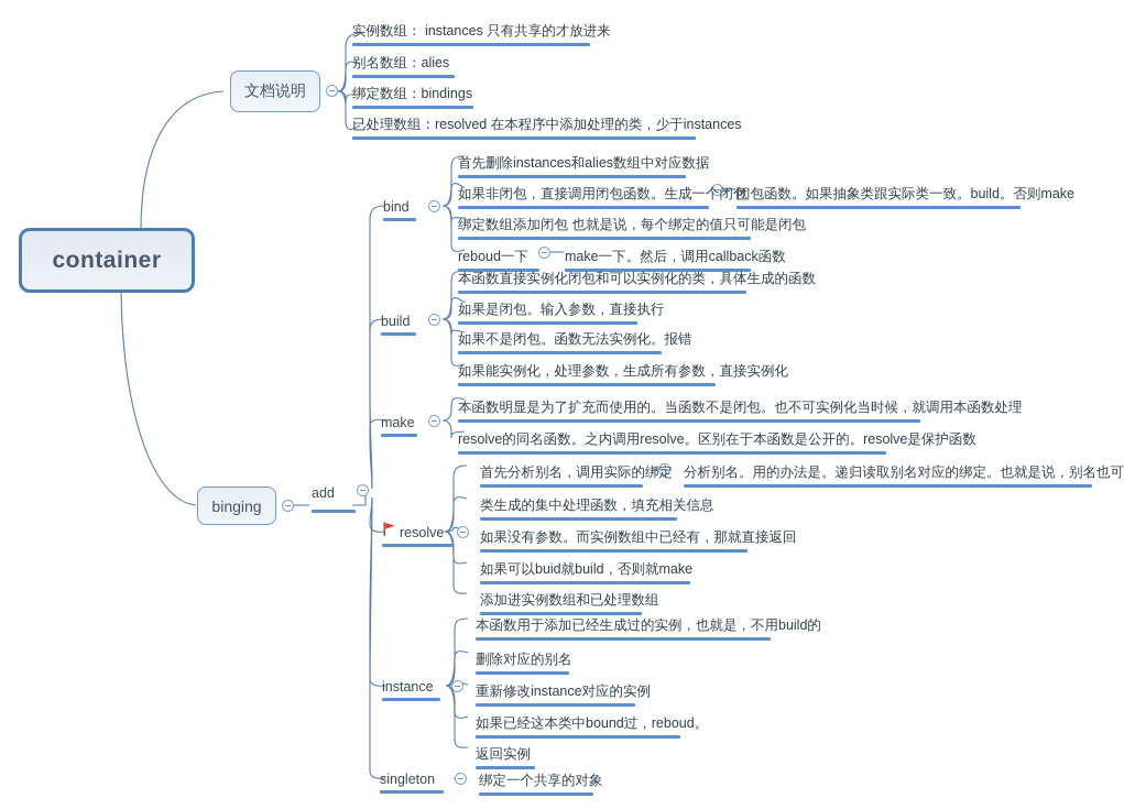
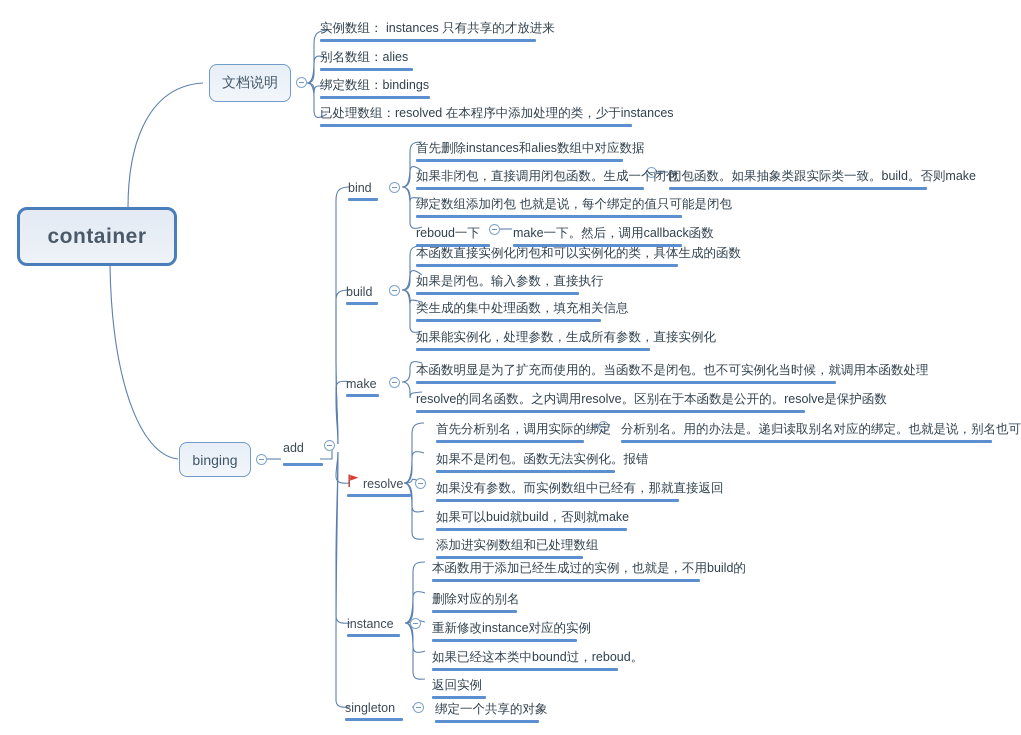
  container
  文档说明
  实例数组： instances 只有共享的才放进来
  别名数组：alies
  绑定数组：bindings
  已处理数组：resolved 在本程序中添加处理的类，少于instances
  binging
  add
  bind
  首先删除instances和alies数组中对应数据
  如果非闭包，直接调用闭包函数。生成一个闭包
  闭包函数。如果抽象类跟实际类一致。build。否则make
  绑定数组添加闭包 也就是说，每个绑定的值只可能是闭包
  reboud一下
  make一下。然后，调用callback函数
  build
  本函数直接实例化闭包和可以实例化的类，具体生成的函数
  如果是闭包。输入参数，直接执行
- 如果不是闭包。函数无法实例化。报错
+ 类生成的集中处理函数，填充相关信息
  如果能实例化，处理参数，生成所有参数，直接实例化
  make
  本函数明显是为了扩充而使用的。当函数不是闭包。也不可实例化当时候，就调用本函数处理
  resolve的同名函数。之内调用resolve。区别在于本函数是公开的。resolve是保护函数
  resolve
  首先分析别名，调用实际的绑定
  分析别名。用的办法是。递归读取别名对应的绑定。也就是说，别名也可
- 类生成的集中处理函数，填充相关信息
+ 如果不是闭包。函数无法实例化。报错
  如果没有参数。而实例数组中已经有，那就直接返回
  如果可以buid就build，否则就make
  添加进实例数组和已处理数组
  instance
  本函数用于添加已经生成过的实例，也就是，不用build的
  删除对应的别名
  重新修改instance对应的实例
  如果已经这本类中bound过，reboud。
  返回实例
  singleton
  绑定一个共享的对象
